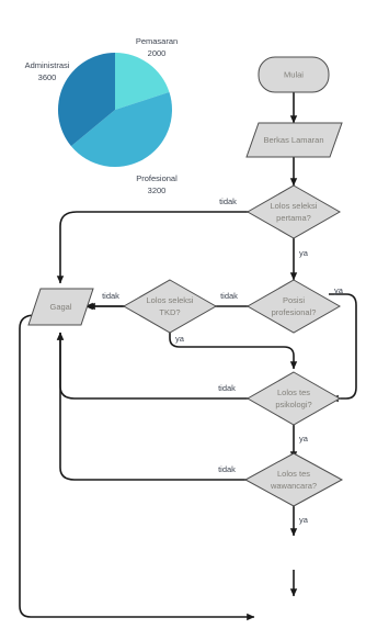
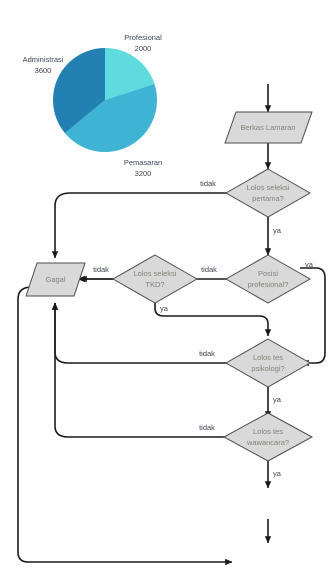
- Pemasaran
+ Profesional
  2000
  Administrasi
  3600
- Profesional
+ Pemasaran
  3200
- Mulai
  Berkas Lamaran
  Lolos seleksi
  pertama?
  Posisi
  profesional?
  Lolos seleksi
  TKD?
  Lolos tes
  psikologi?
  Lolos tes
  wawancara?
  Gagal
  tidak
  ya
  tidak
  ya
  tidak
  ya
  tidak
  ya
  tidak
  ya
